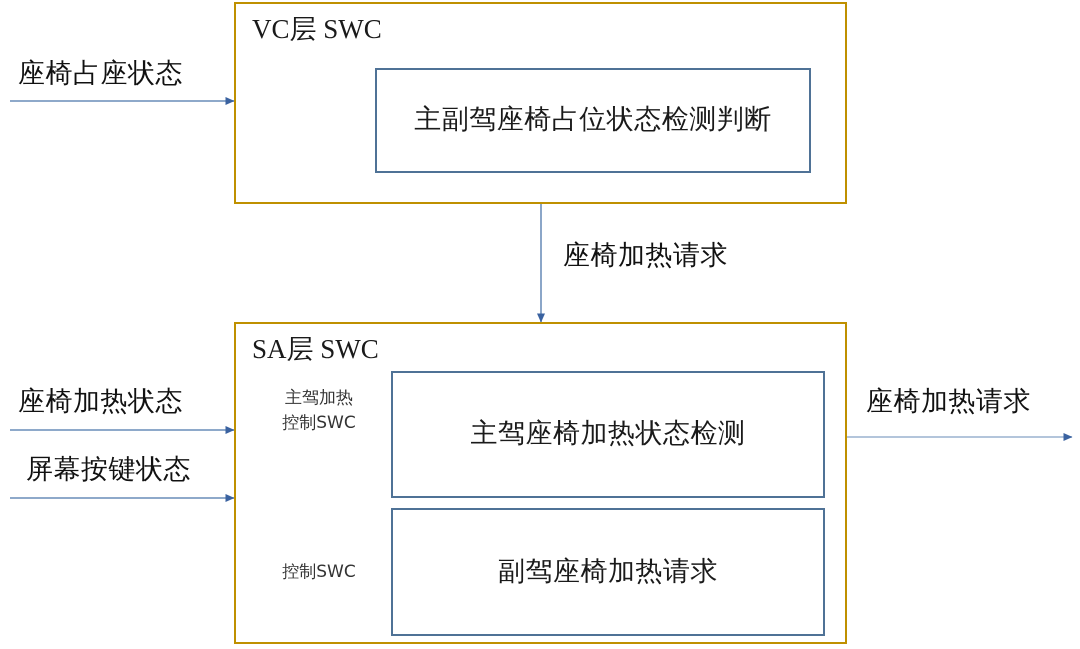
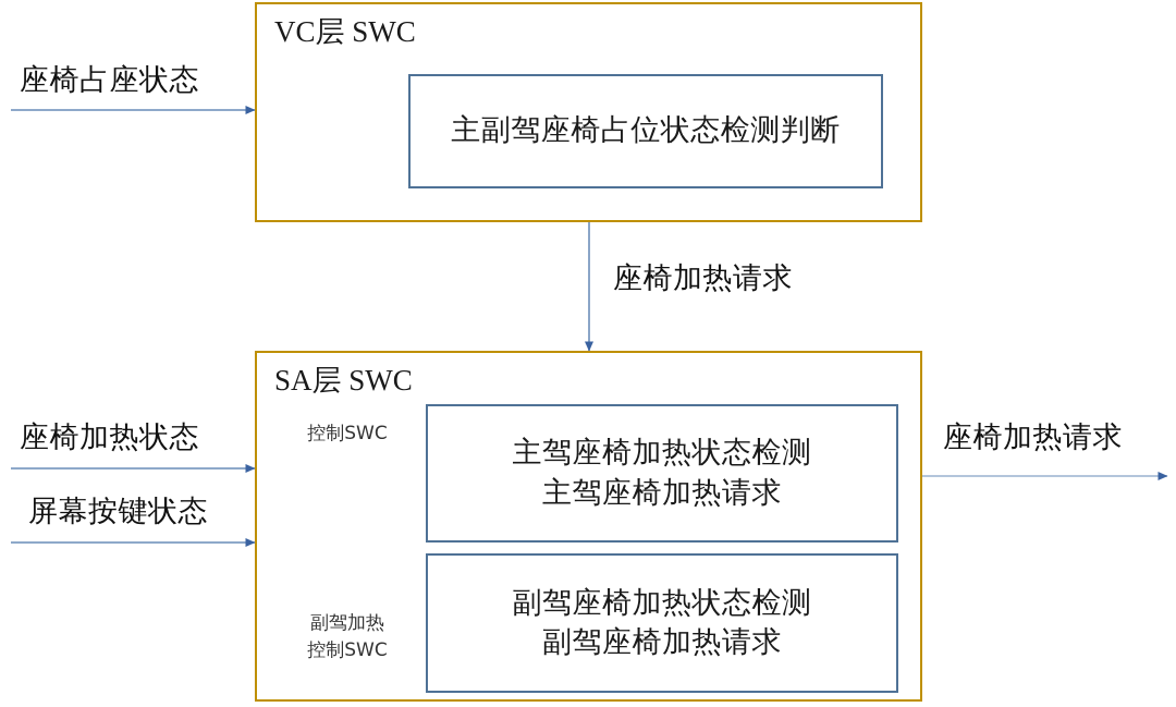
  VC层 SWC
  主副驾座椅占位状态检测判断
  SA层 SWC
- 主驾加热
  控制SWC
+ 副驾加热
  控制SWC
  主驾座椅加热状态检测
+ 主驾座椅加热请求
+ 副驾座椅加热状态检测
  副驾座椅加热请求
  座椅占座状态
  座椅加热请求
  座椅加热状态
  屏幕按键状态
  座椅加热请求
